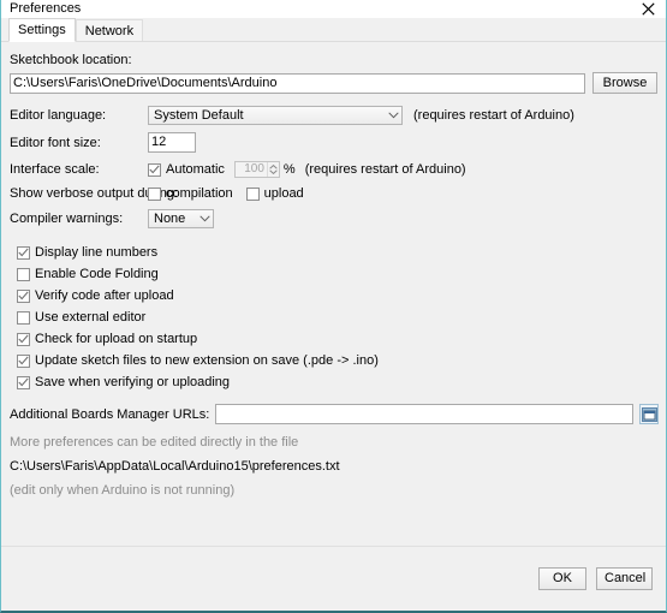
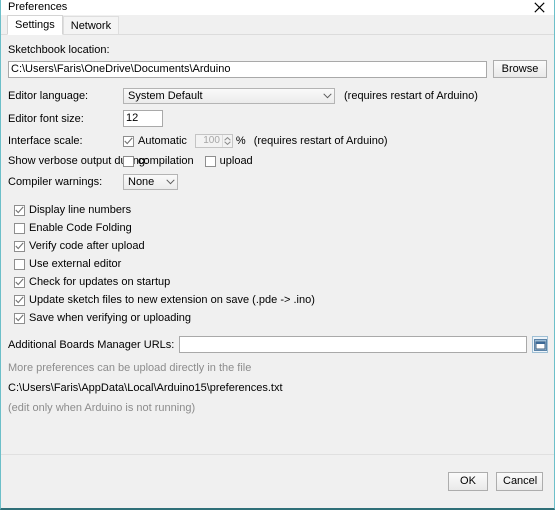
  Preferences
  Settings
  Network
  Sketchbook location:
  C:\Users\Faris\OneDrive\Documents\Arduino
  Browse
  Editor language:
  System Default
  (requires restart of Arduino)
  Editor font size:
  12
  Interface scale:
  Automatic
  100
  %
  (requires restart of Arduino)
  Show verbose output d
  compilation
  upload
  Compiler warnings:
  None
  Display line numbers
  Enable Code Folding
  Verify code after upload
  Use external editor
- Check for upload on startup
+ Check for updates on startup
  Update sketch files to new extension on save (.pde -> .ino)
  Save when verifying or uploading
  Additional Boards Manager URLs:
- More preferences can be edited directly in the file
+ More preferences can be upload directly in the file
  C:\Users\Faris\AppData\Local\Arduino15\preferences.txt
  (edit only when Arduino is not running)
  OK
  Cancel
